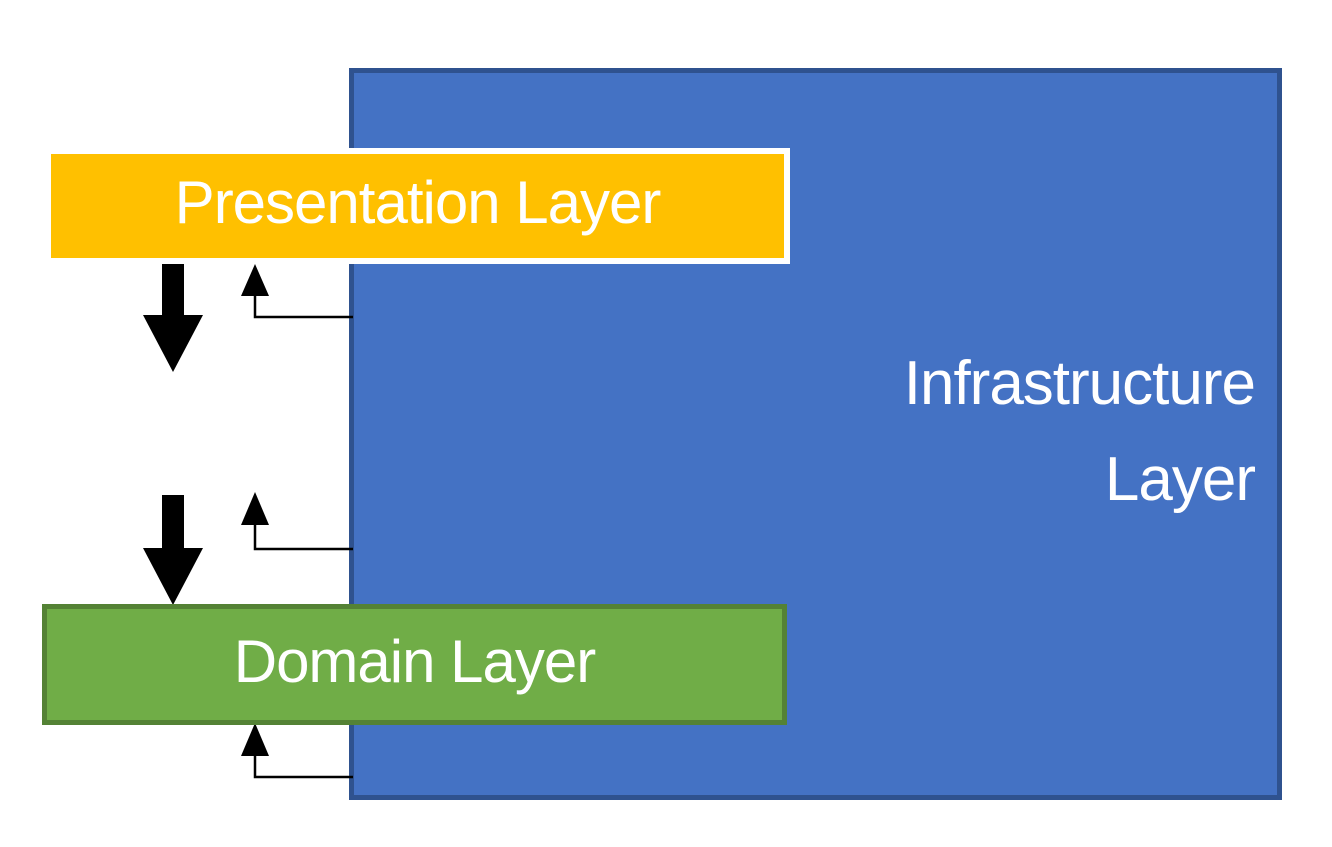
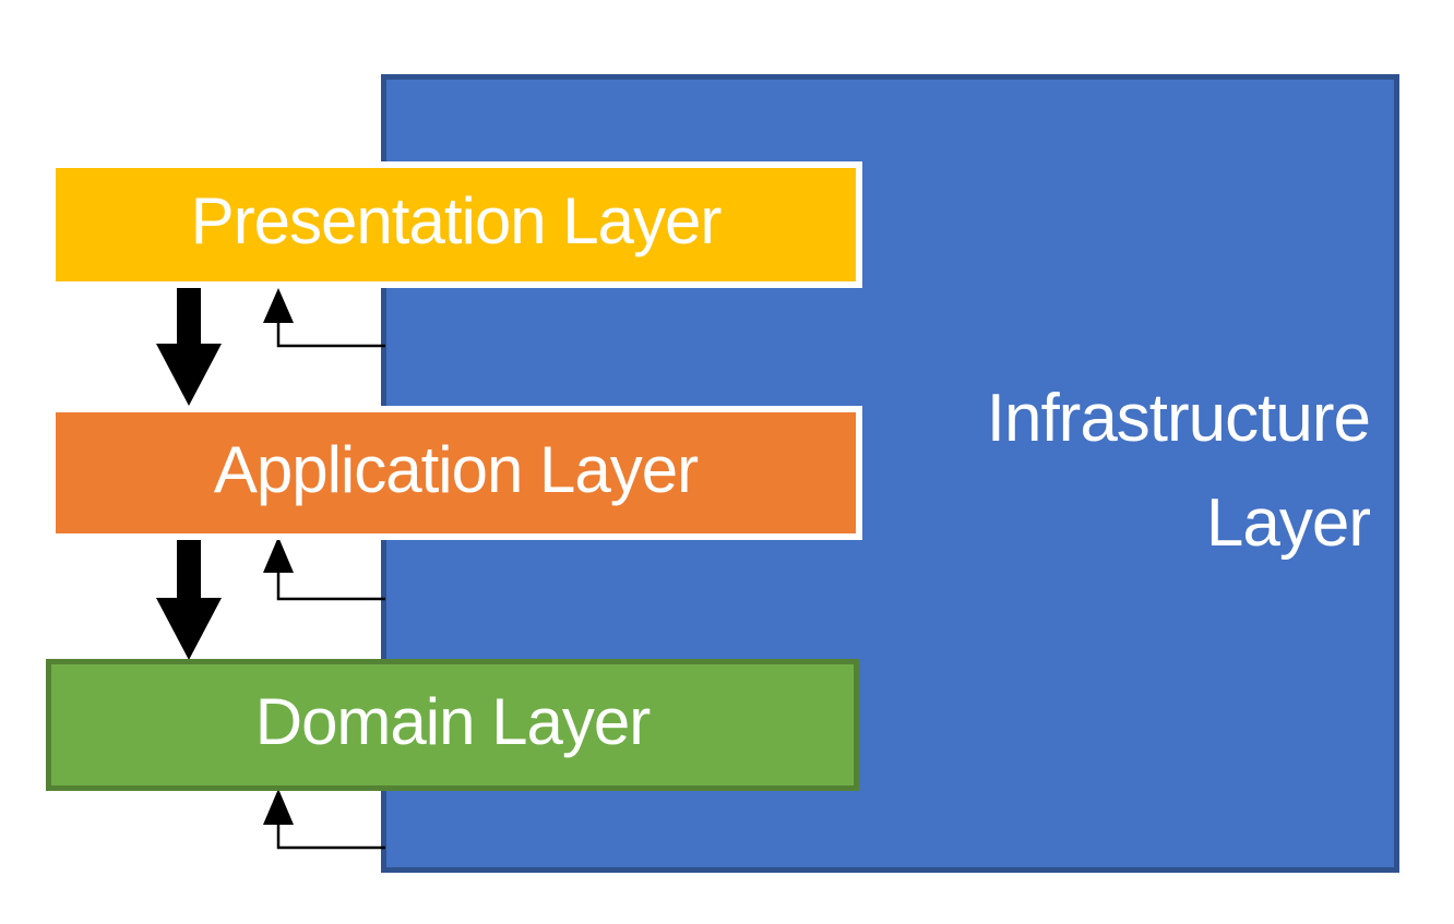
  Infrastructure
  Layer
  Presentation Layer
+ Application Layer
  Domain Layer
